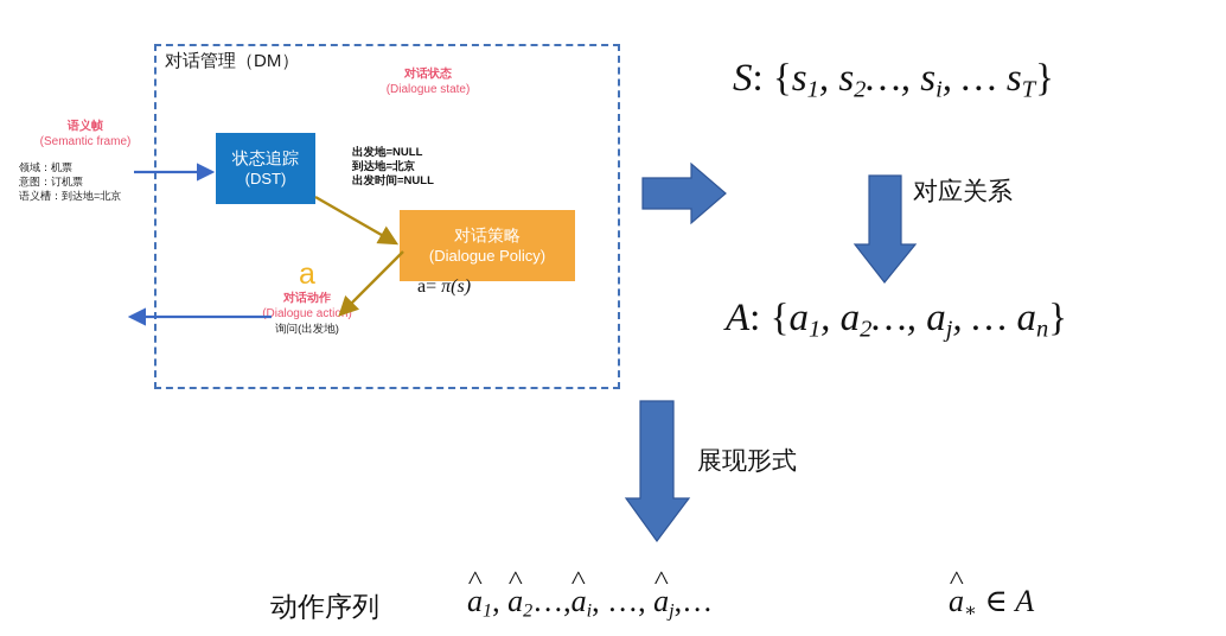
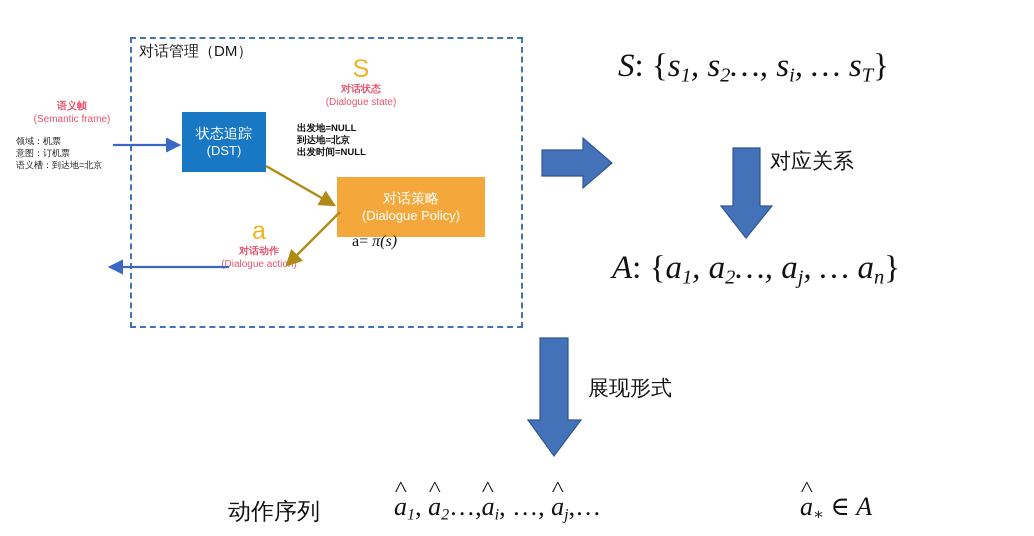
  对话管理（DM）
  语义帧
  (Semantic frame)
  领域：机票
  意图：订机票
  语义槽：到达地=北京
  状态追踪
  (DST)
  对话策略
  (Dialogue Policy)
+ S
  对话状态
  (Dialogue state)
  出发地=NULL
  到达地=北京
  出发时间=NULL
  a
  对话动作
  (Dialogue action)
- 询问(出发地)
  a= π(s)
  S: {s1, s2…, si, … sT}
  A: {a1, a2…, aj, … an}
  对应关系
  展现形式
  动作序列
  a1, a2…,ai, …, aj,…
  a∗ ∈ A
